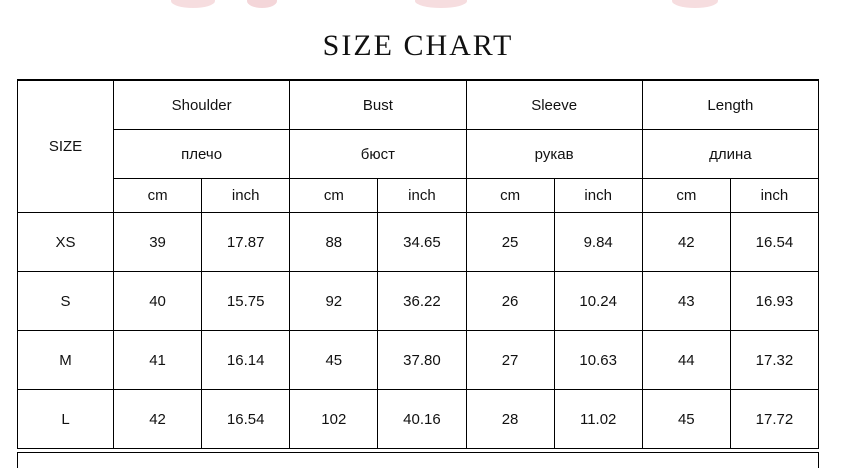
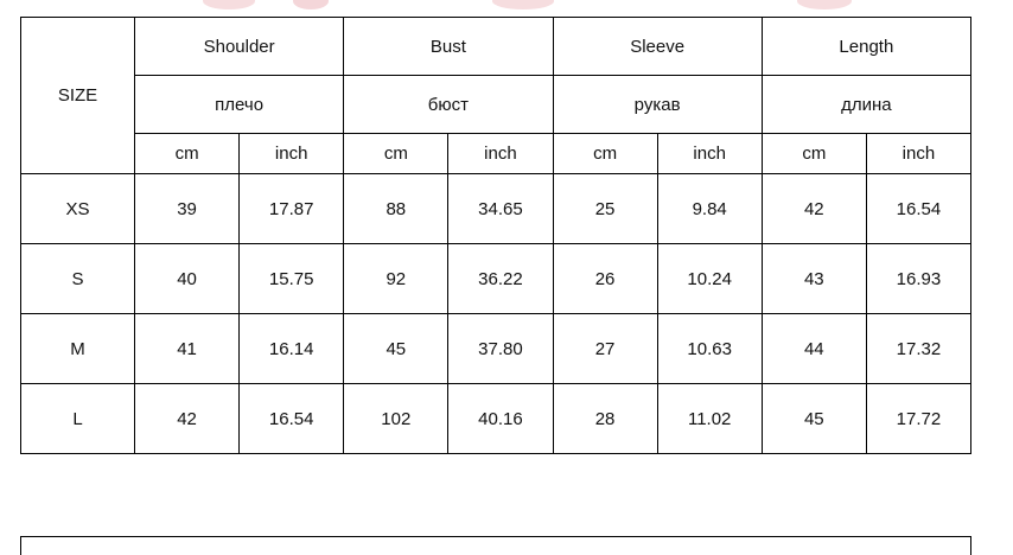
- SIZE CHART
  SIZE	Shoulder	Bust	Sleeve	Length
  плечо	бюст	рукав	длина
  cm	inch	cm	inch	cm	inch	cm	inch
  XS	39	17.87	88	34.65	25	9.84	42	16.54
  S	40	15.75	92	36.22	26	10.24	43	16.93
  M	41	16.14	45	37.80	27	10.63	44	17.32
  L	42	16.54	102	40.16	28	11.02	45	17.72
